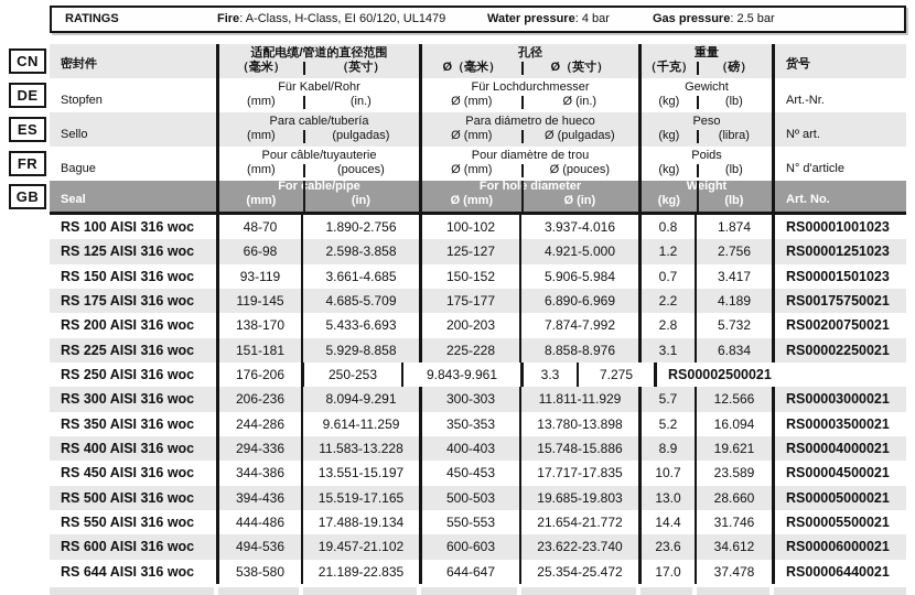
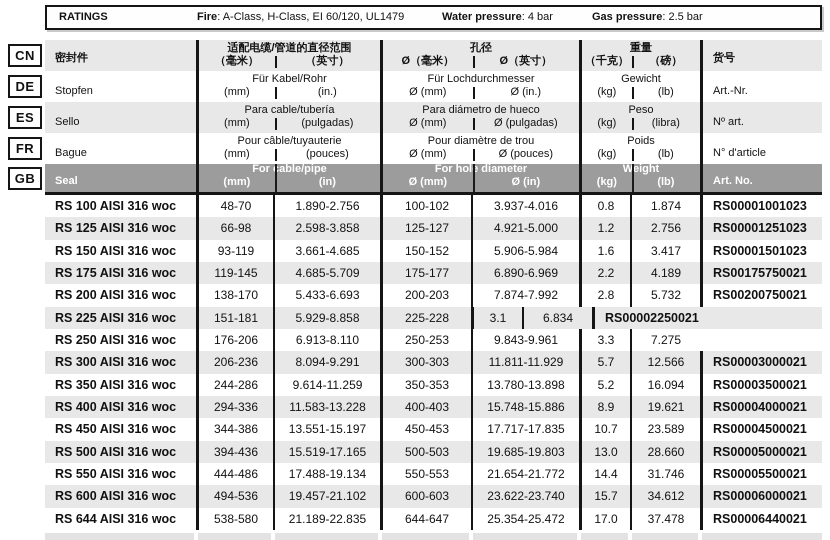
  RATINGS
  Fire: A-Class, H-Class, EI 60/120, UL1479
  Water pressure: 4 bar
  Gas pressure: 2.5 bar
  CN
  DE
  ES
  FR
  GB
  密封件
  适配电缆/管道的直径范围
  （毫米）
  （英寸）
  孔径
  Ø（毫米）
  Ø（英寸）
  重量
  （千克）
  （磅）
  货号
  Stopfen
  Für Kabel/Rohr
  (mm)
  (in.)
  Für Lochdurchmesser
  Ø (mm)
  Ø (in.)
  Gewicht
  (kg)
  (lb)
  Art.-Nr.
  Sello
  Para cable/tubería
  (mm)
  (pulgadas)
  Para diámetro de hueco
  Ø (mm)
  Ø (pulgadas)
  Peso
  (kg)
  (libra)
  Nº art.
  Bague
  Pour câble/tuyauterie
  (mm)
  (pouces)
  Pour diamètre de trou
  Ø (mm)
  Ø (pouces)
  Poids
  (kg)
  (lb)
  N° d'article
  Seal
  Forable/pipe
  (mm)
  (in)
  For hole diameter
  Ø (mm)
  Ø (in)
  Weight
  (kg)
  (lb)
  Art. No.
  RS 100 AISI 316 woc
  48-70
  1.890-2.756
  100-102
  3.937-4.016
  0.8
  1.874
  RS00001001023
  RS 125 AISI 316 woc
  66-98
  2.598-3.858
  125-127
  4.921-5.000
  1.2
  2.756
  RS00001251023
  RS 150 AISI 316 woc
  93-119
  3.661-4.685
  150-152
  5.906-5.984
- 0.7
+ 1.6
  3.417
  RS00001501023
  RS 175 AISI 316 woc
  119-145
  4.685-5.709
  175-177
  6.890-6.969
  2.2
  4.189
  RS00175750021
  RS 200 AISI 316 woc
  138-170
  5.433-6.693
  200-203
  7.874-7.992
  2.8
  5.732
  RS00200750021
  RS 225 AISI 316 woc
  151-181
  5.929-8.858
  225-228
- 8.858-8.976
  3.1
  6.834
  RS00002250021
  RS 250 AISI 316 woc
  176-206
+ 6.913-8.110
  250-253
  9.843-9.961
  3.3
  7.275
- RS00002500021
  RS 300 AISI 316 woc
  206-236
  8.094-9.291
  300-303
  11.811-11.929
  5.7
  12.566
  RS00003000021
  RS 350 AISI 316 woc
  244-286
  9.614-11.259
  350-353
  13.780-13.898
  5.2
  16.094
  RS00003500021
  RS 400 AISI 316 woc
  294-336
  11.583-13.228
  400-403
  15.748-15.886
  8.9
  19.621
  RS00004000021
  RS 450 AISI 316 woc
  344-386
  13.551-15.197
  450-453
  17.717-17.835
  10.7
  23.589
  RS00004500021
  RS 500 AISI 316 woc
  394-436
  15.519-17.165
  500-503
  19.685-19.803
  13.0
  28.660
  RS00005000021
  RS 550 AISI 316 woc
  444-486
  17.488-19.134
  550-553
  21.654-21.772
  14.4
  31.746
  RS00005500021
  RS 600 AISI 316 woc
  494-536
  19.457-21.102
  600-603
  23.622-23.740
- 23.6
+ 15.7
  34.612
  RS00006000021
  RS 644 AISI 316 woc
  538-580
  21.189-22.835
  644-647
  25.354-25.472
  17.0
  37.478
  RS00006440021
